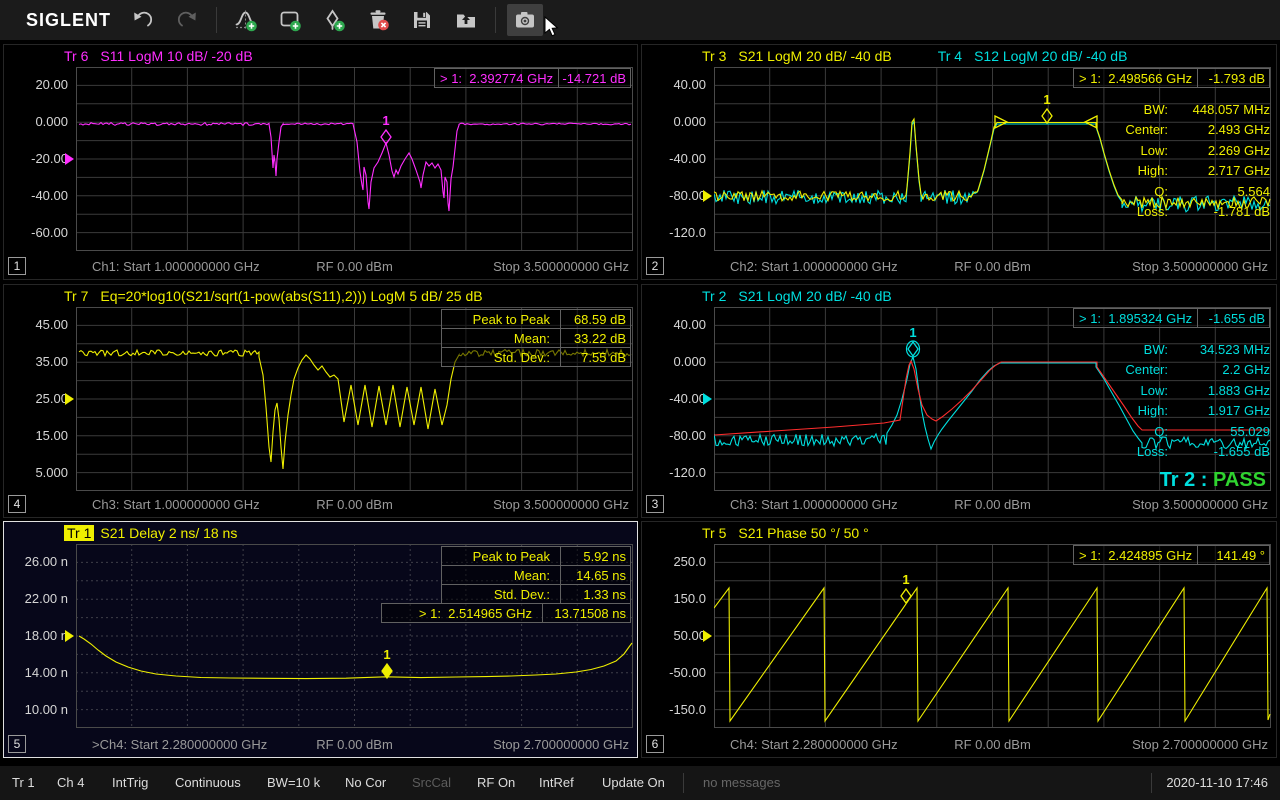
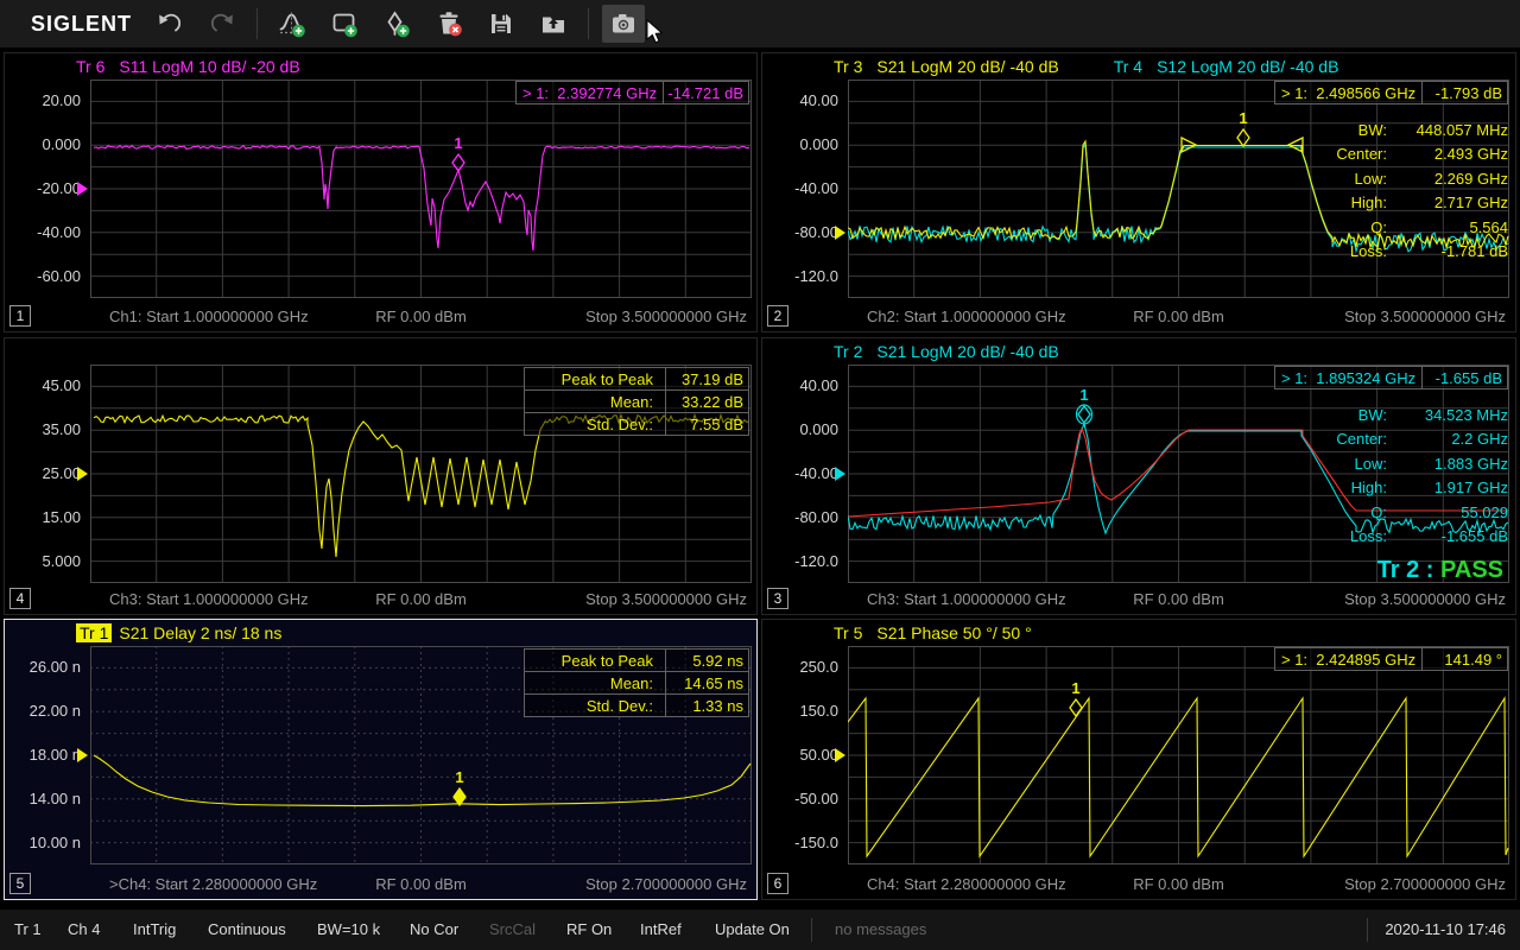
  SIGLENT
  Tr 6 S11 LogM 10 dB/ -20 dB
  20.00
  0.000
  -20.00
  -40.00
  -60.00
  1
  > 1: 2.392774 GHz
  -14.721 dB
  1
  Ch1: Start 1.000000000 GHz
  RF 0.00 dBm
  Stop 3.500000000 GHz
  Tr 3 S21 LogM 20 dB/ -40 dB Tr 4 S12 LogM 20 dB/ -40 dB
  40.00
  0.000
  -40.00
  -80.00
  -120.0
  1
  > 1: 2.498566 GHz
  -1.793 dB
  BW:
  448.057 MHz
  Center:
  2.493 GHz
  Low:
  2.269 GHz
  High:
  2.717 GHz
  Q:
  5.564
  Loss:
  -1.781 dB
  2
  Ch2: Start 1.000000000 GHz
  RF 0.00 dBm
  Stop 3.500000000 GHz
- Tr 7 Eq=20*log10(S21/sqrt(1-pow(abs(S11),2))) LogM 5 dB/ 25 dB
  45.00
  35.00
  25.00
  15.00
  5.000
  Peak to Peak
- 68.59 dB
+ 37.19 dB
  Mean:
  33.22 dB
  Std. Dev.:
  7.55 dB
  4
  Ch3: Start 1.000000000 GHz
  RF 0.00 dBm
  Stop 3.500000000 GHz
  Tr 2 S21 LogM 20 dB/ -40 dB
  40.00
  0.000
  -40.00
  -80.00
  -120.0
  1
  > 1: 1.895324 GHz
  -1.655 dB
  BW:
  34.523 MHz
  Center:
  2.2 GHz
  Low:
  1.883 GHz
  High:
  1.917 GHz
  Q:
  55.029
  Loss:
  -1.655 dB
  Tr 2 : PASS
  3
  Ch3: Start 1.000000000 GHz
  RF 0.00 dBm
  Stop 3.500000000 GHz
  Tr 1 S21 Delay 2 ns/ 18 ns
  26.00 n
  22.00 n
  18.00 n
  14.00 n
  10.00 n
  1
  Peak to Peak
  5.92 ns
  Mean:
  14.65 ns
  Std. Dev.:
  1.33 ns
- > 1: 2.514965 GHz
- 13.71508 ns
  5
  >Ch4: Start 2.280000000 GHz
  RF 0.00 dBm
  Stop 2.700000000 GHz
  Tr 5 S21 Phase 50 °/ 50 °
  250.0
  150.0
  50.00
  -50.00
  -150.0
  1
  > 1: 2.424895 GHz
  141.49 °
  6
  Ch4: Start 2.280000000 GHz
  RF 0.00 dBm
  Stop 2.700000000 GHz
  no messages
  2020-11-10 17:46
  Tr 1
  Ch 4
  IntTrig
  Continuous
  BW=10 k
  No Cor
  SrcCal
  RF On
  IntRef
  Update On
